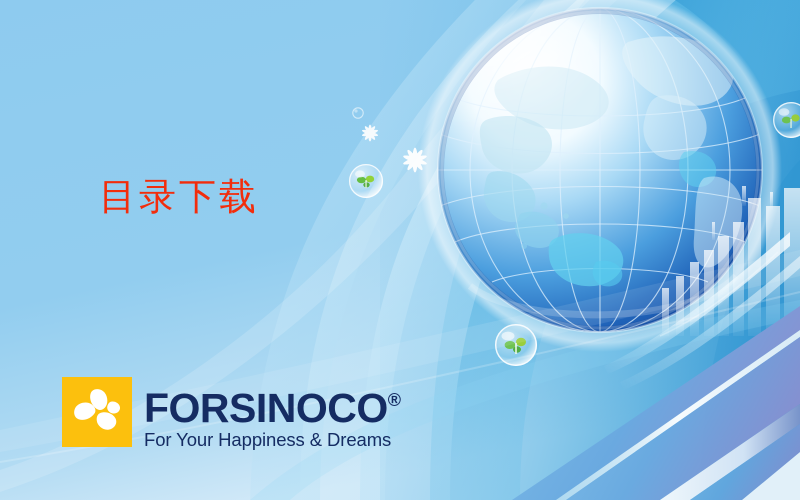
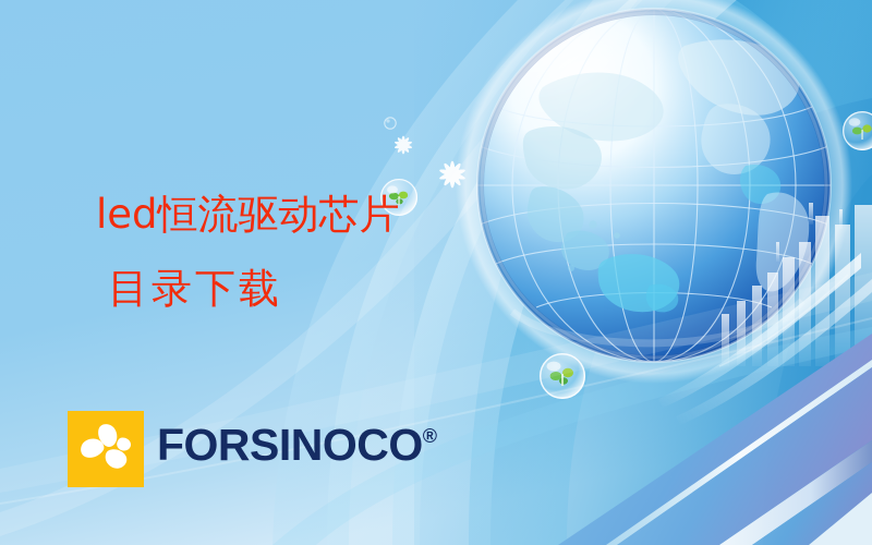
+ led恒流驱动芯片
  目录下载
  FORSINOCO®
- For Your Happiness & Dreams
